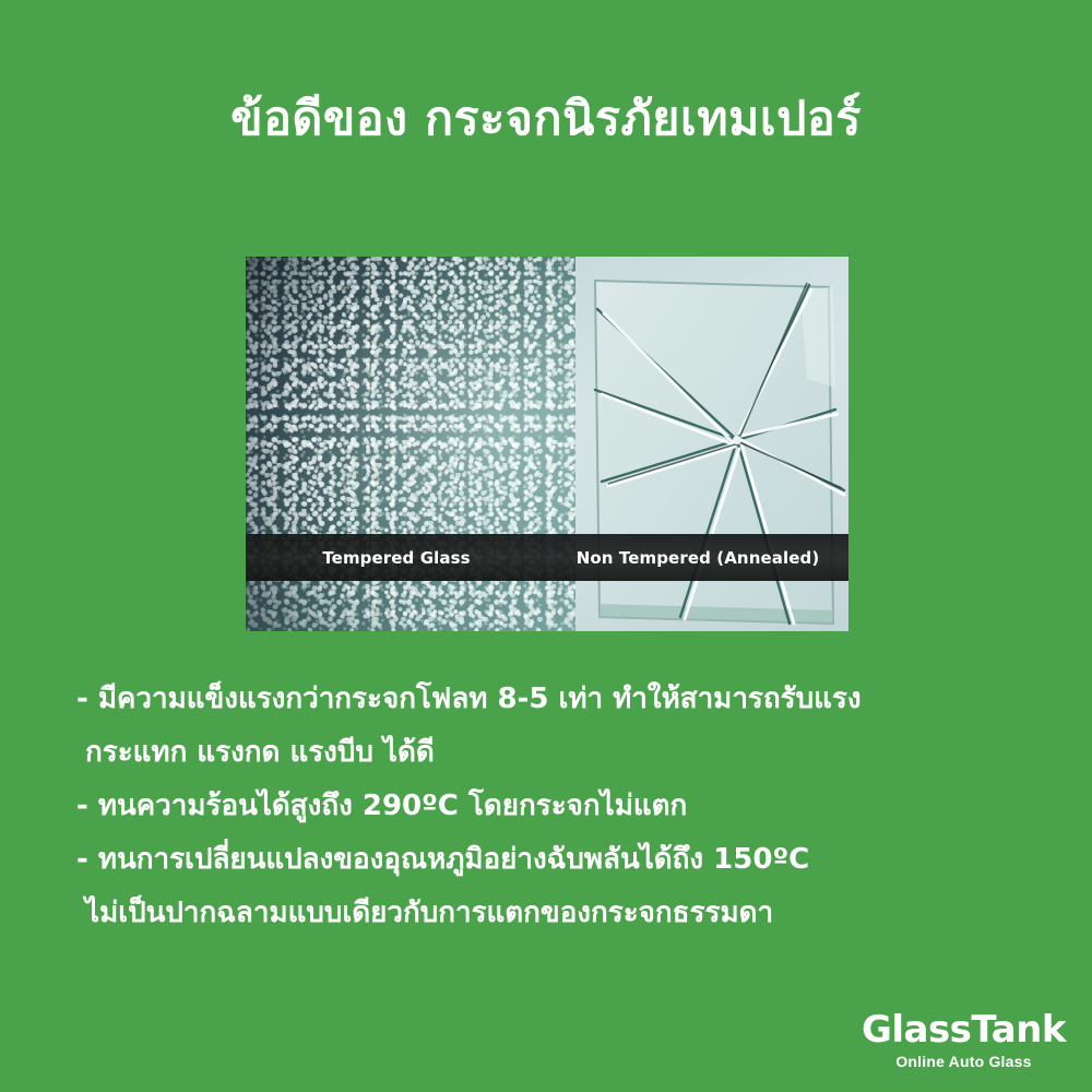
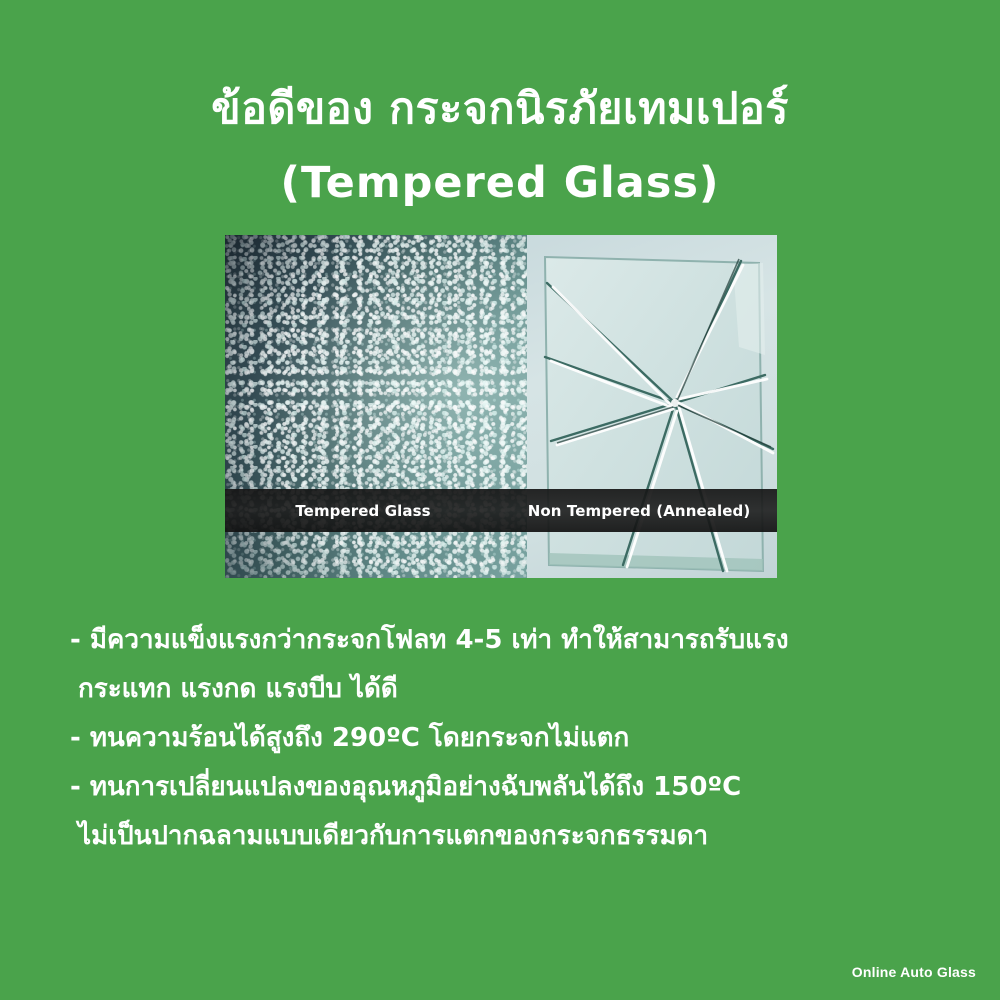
  ข้อดีของ กระจกนิรภัยเทมเปอร์
+ (Tempered Glass)
  Tempered Glass
  Non Tempered (Annealed)
- - มีความแข็งแรงกว่ากระจกโฟลท 8-5 เท่า ทำให้สามารถรับแรง
+ - มีความแข็งแรงกว่ากระจกโฟลท 4-5 เท่า ทำให้สามารถรับแรง
  กระแทก แรงกด แรงบีบ ได้ดี
  - ทนความร้อนได้สูงถึง 290ºC โดยกระจกไม่แตก
  - ทนการเปลี่ยนแปลงของอุณหภูมิอย่างฉับพลันได้ถึง 150ºC
  ไม่เป็นปากฉลามแบบเดียวกับการแตกของกระจกธรรมดา
- GlassTank
  Online Auto Glass
